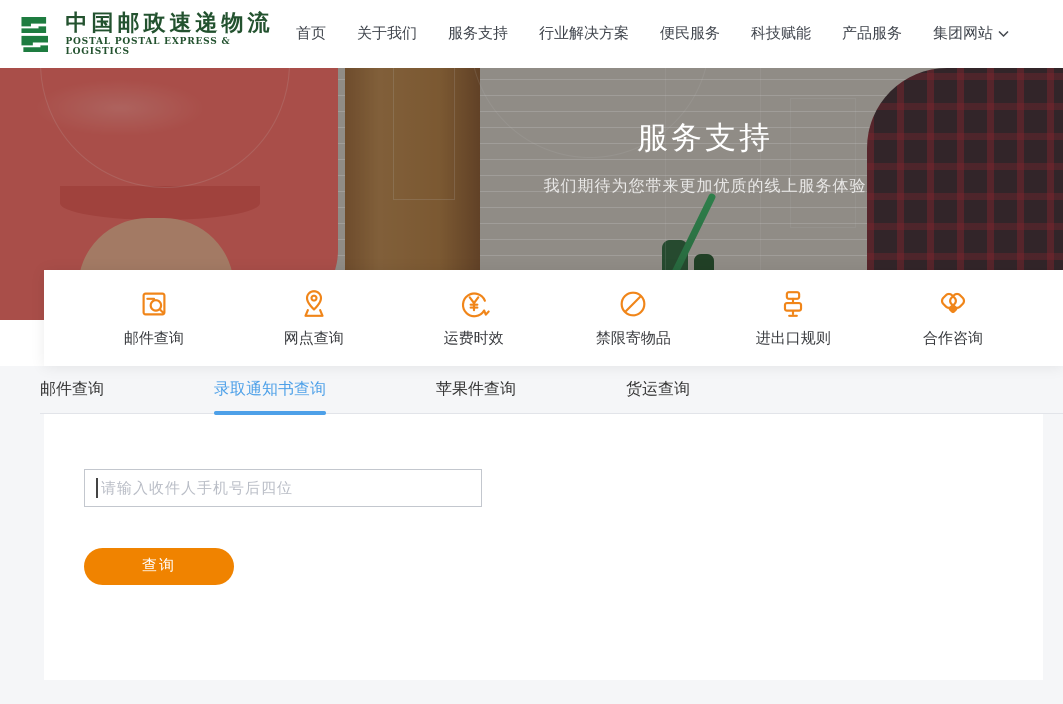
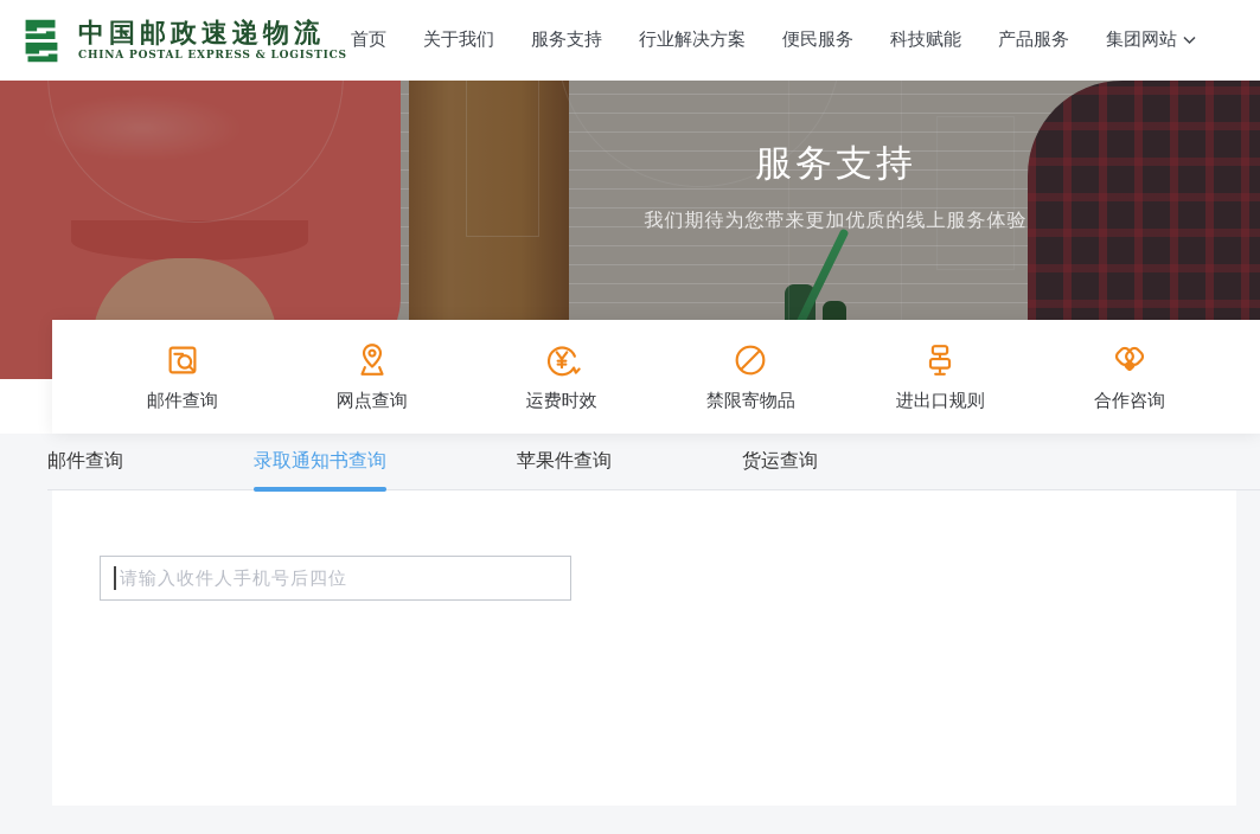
  中国邮政速递物流
- POSTAL POSTAL EXPRESS & LOGISTICS
+ CHINA POSTAL EXPRESS & LOGISTICS
  首页
  关于我们
  服务支持
  行业解决方案
  便民服务
  科技赋能
  产品服务
  集团网站
  服务支持
  我们期待为您带来更加优质的线上服务体验
  邮件查询
  网点查询
  运费时效
  禁限寄物品
  进出口规则
  合作咨询
  邮件查询
  录取通知书查询
  苹果件查询
  货运查询
  请输入收件人手机号后四位
- 查询
